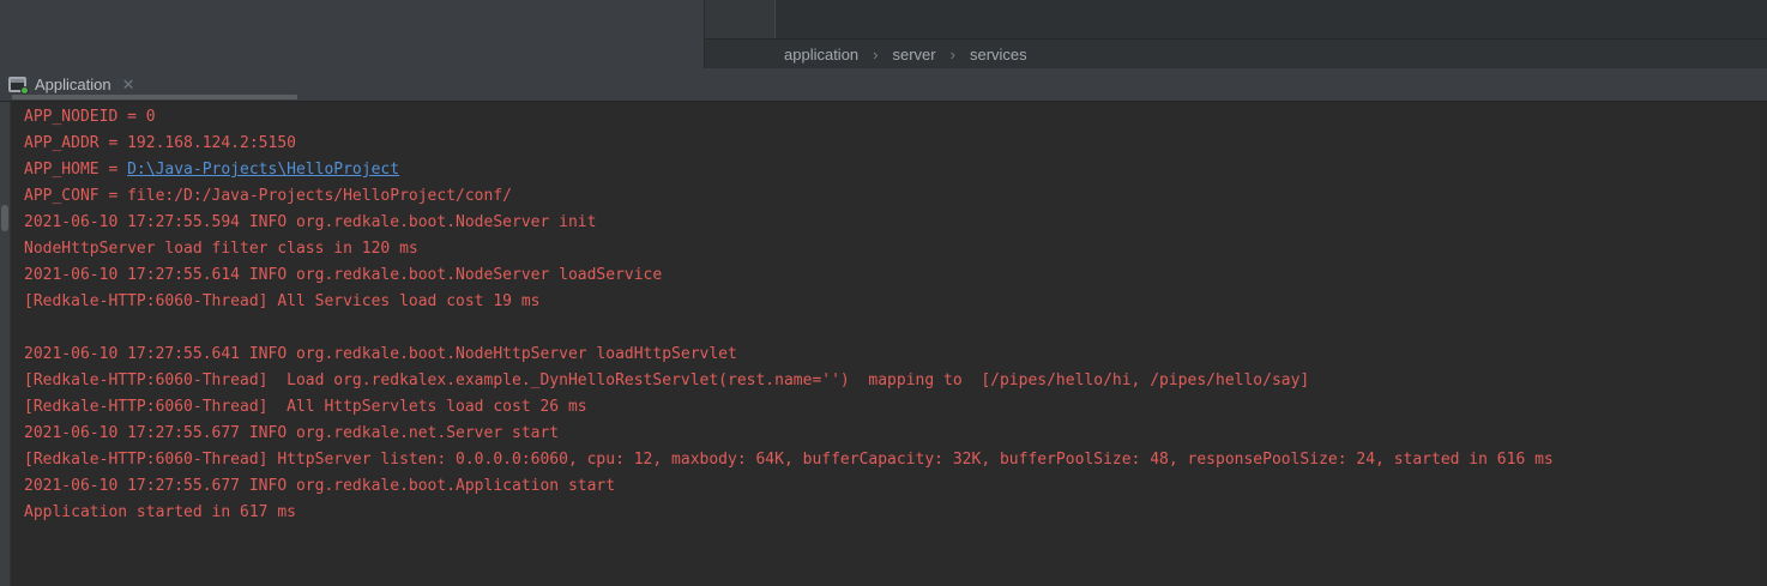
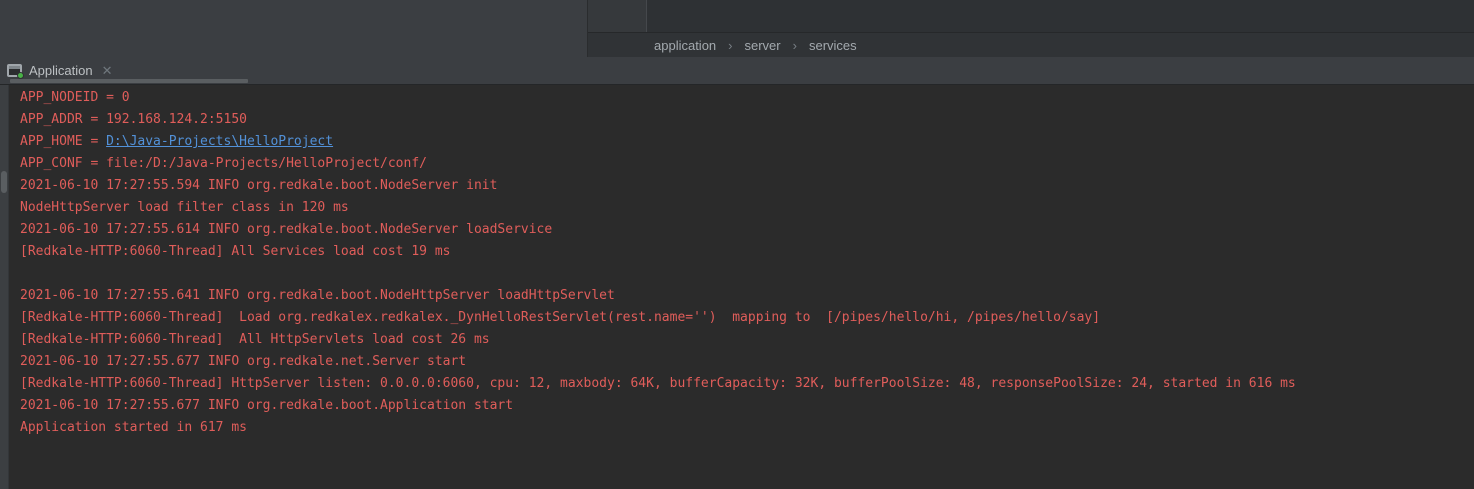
  application
  ›
  server
  ›
  services
  Application
  ✕
  APP_NODEID = 0
  APP_ADDR = 192.168.124.2:5150
  APP_HOME = D:\Java-Projects\HelloProject
  APP_CONF = file:/D:/Java-Projects/HelloProject/conf/
  2021-06-10 17:27:55.594 INFO org.redkale.boot.NodeServer init
  NodeHttpServer load filter class in 120 ms
  2021-06-10 17:27:55.614 INFO org.redkale.boot.NodeServer loadService
  [Redkale-HTTP:6060-Thread] All Services load cost 19 ms
  2021-06-10 17:27:55.641 INFO org.redkale.boot.NodeHttpServer loadHttpServlet
- [Redkale-HTTP:6060-Thread] Load org.redkalex.example._DynHelloRestServlet(rest.name='') mapping to [/pipes/hello/hi, /pipes/hello/say]
+ [Redkale-HTTP:6060-Thread] Load org.redkalex.redkalex._DynHelloRestServlet(rest.name='') mapping to [/pipes/hello/hi, /pipes/hello/say]
  [Redkale-HTTP:6060-Thread] All HttpServlets load cost 26 ms
  2021-06-10 17:27:55.677 INFO org.redkale.net.Server start
  [Redkale-HTTP:6060-Thread] HttpServer listen: 0.0.0.0:6060, cpu: 12, maxbody: 64K, bufferCapacity: 32K, bufferPoolSize: 48, responsePoolSize: 24, started in 616 ms
  2021-06-10 17:27:55.677 INFO org.redkale.boot.Application start
  Application started in 617 ms
